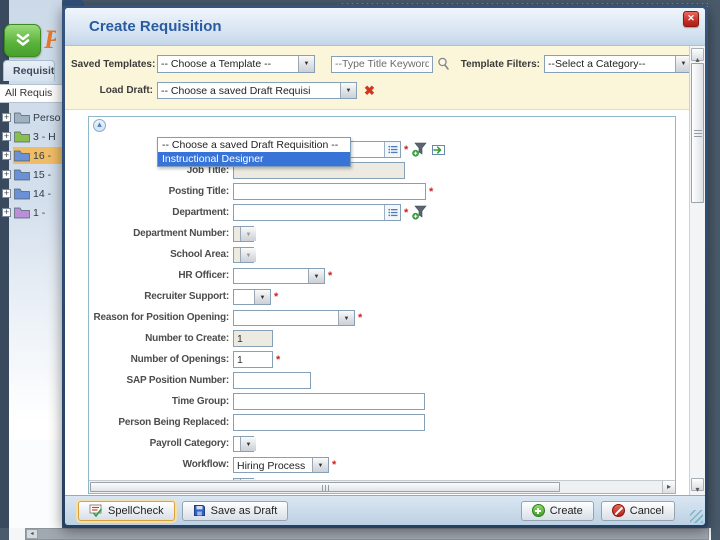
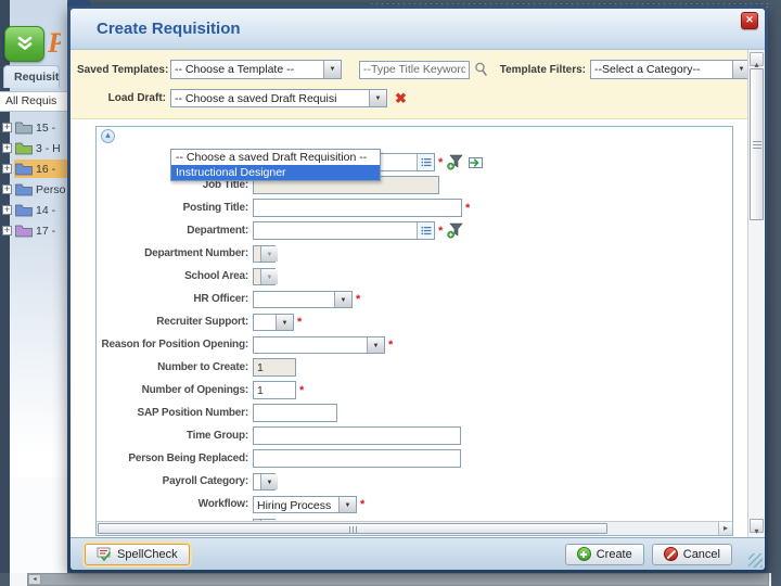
  P
  Requisit
  All Requis
- Perso
+ 15 -
  3 - H
  16 -
- 15 -
+ Perso
  14 -
- 1 -
+ 17 -
  Create Requisition
  Saved Templates:
  -- Choose a Template --
  --Type Title Keyword
  Template Filters:
  --Select a Category--
  Load Draft:
  -- Choose a saved Draft Requisi
  ✖
  *
  Job Title:
  Posting Title:
  *
  Department:
  *
  Department Number:
  School Area:
  HR Officer:
  *
  Recruiter Support:
  *
  Reason for Position Opening:
  *
  Number to Create:
  1
  Number of Openings:
  1
  *
  SAP Position Number:
  Time Group:
  Person Being Replaced:
  Payroll Category:
  Workflow:
  Hiring Process
  *
  -- Choose a saved Draft Requisition --
  Instructional Designer
  SpellCheck
- Save as Draft
  Create
  Cancel
